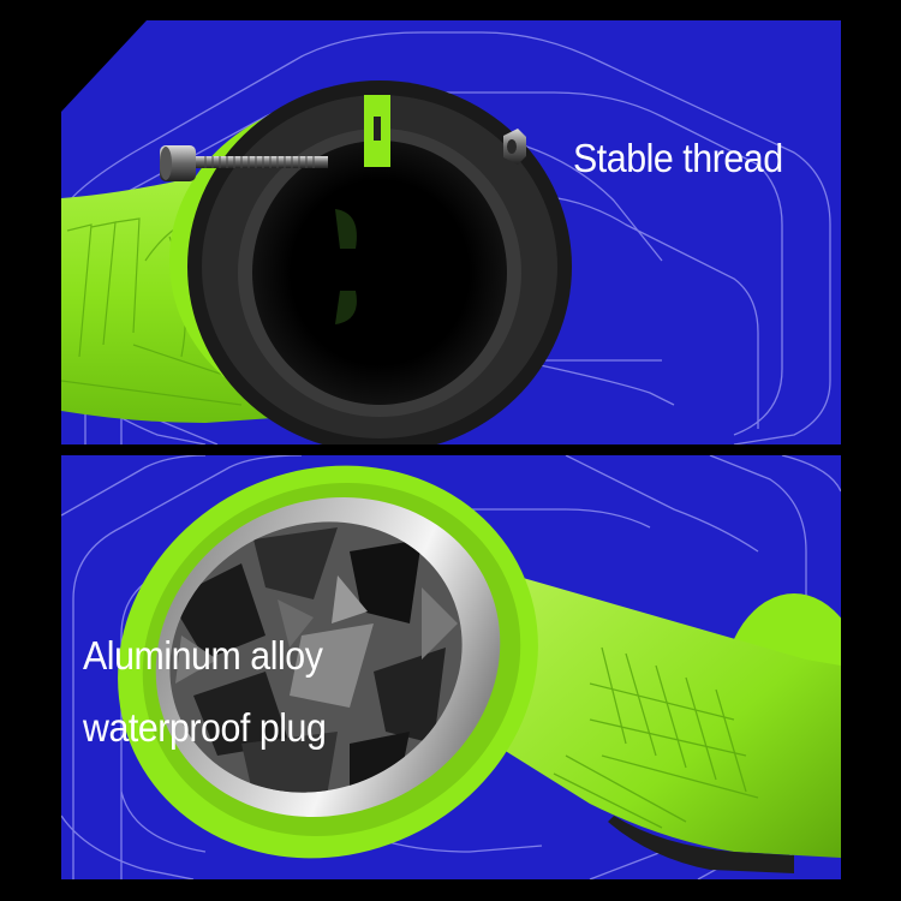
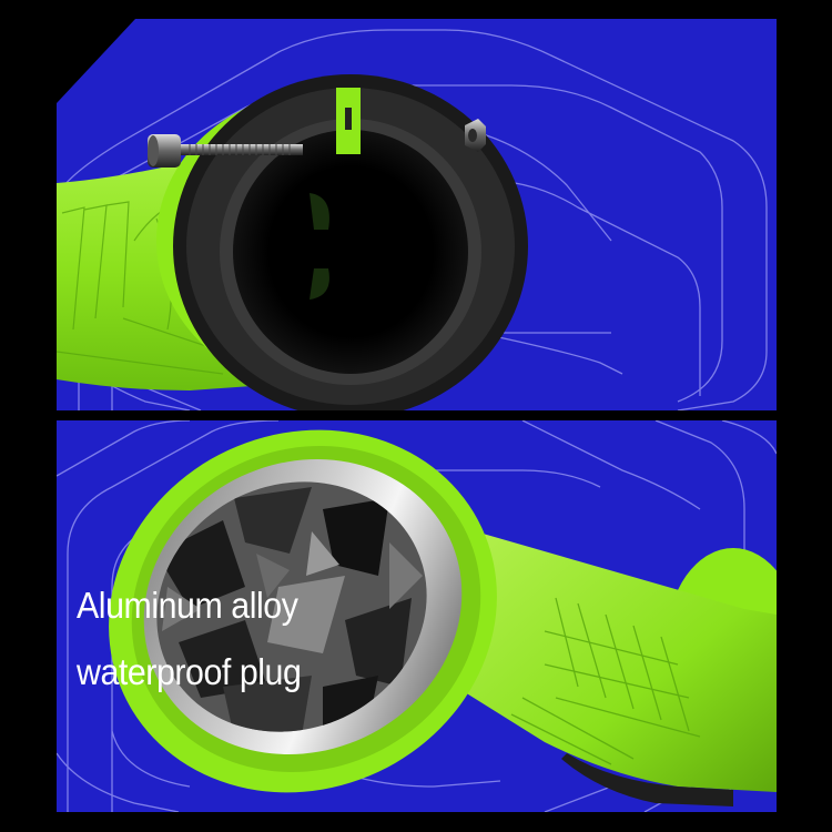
- Stable thread
  Aluminum alloy
  waterproof plug
